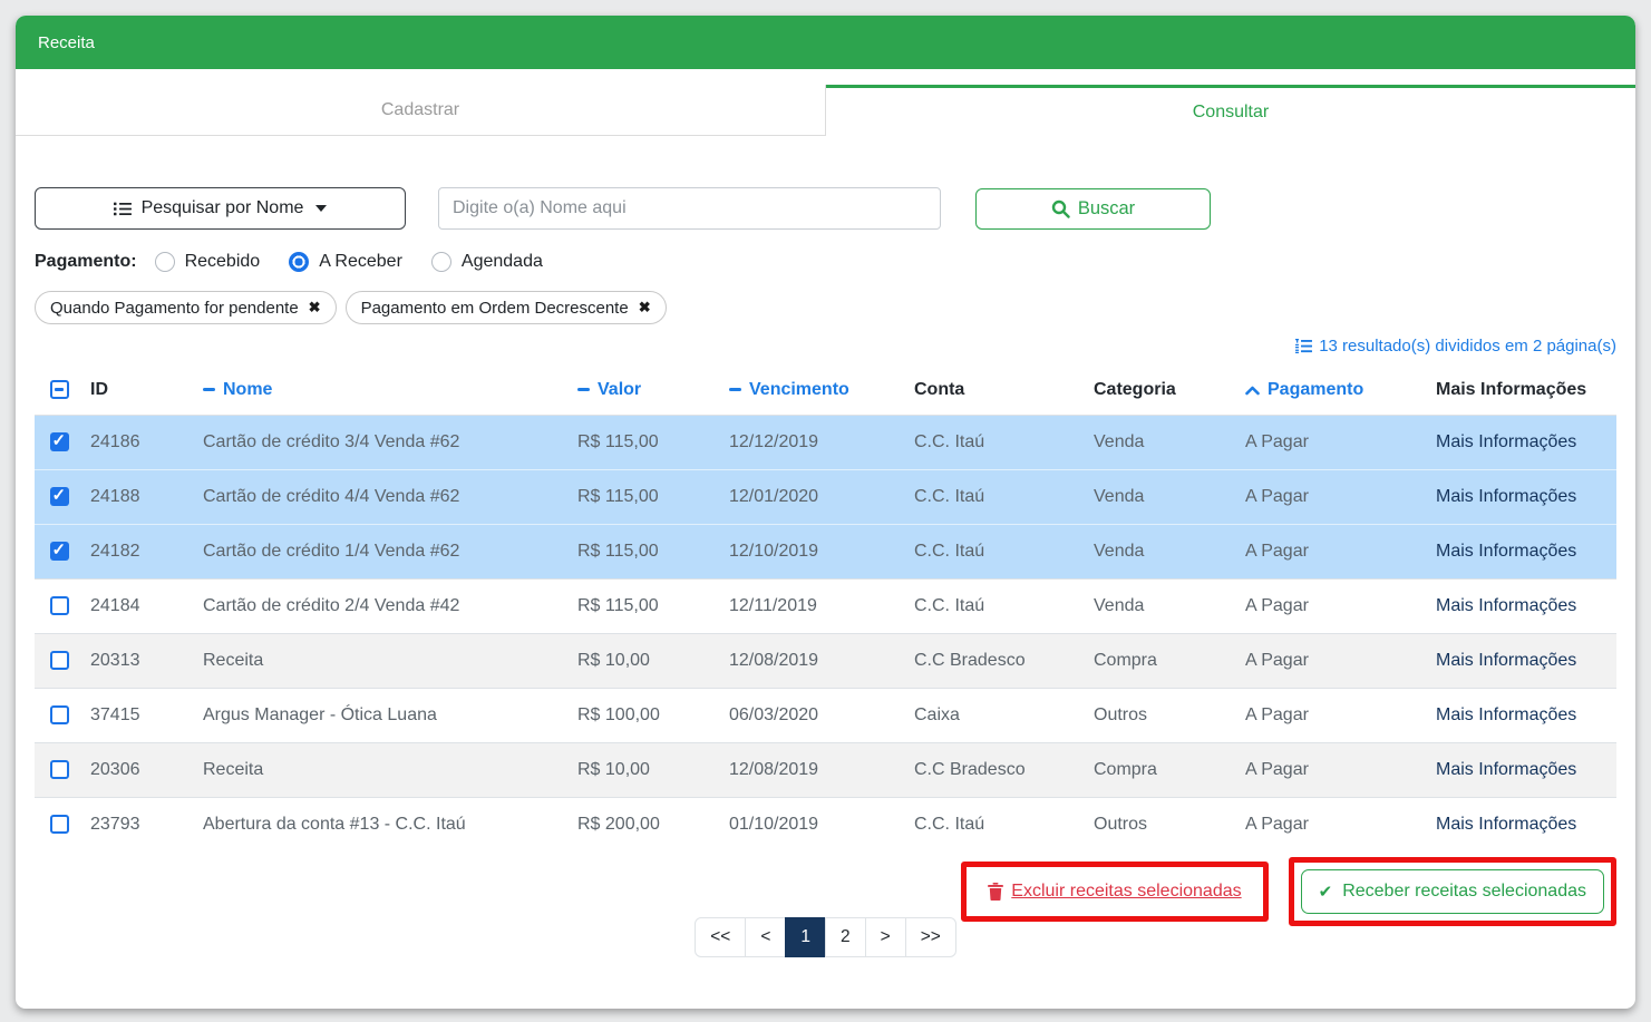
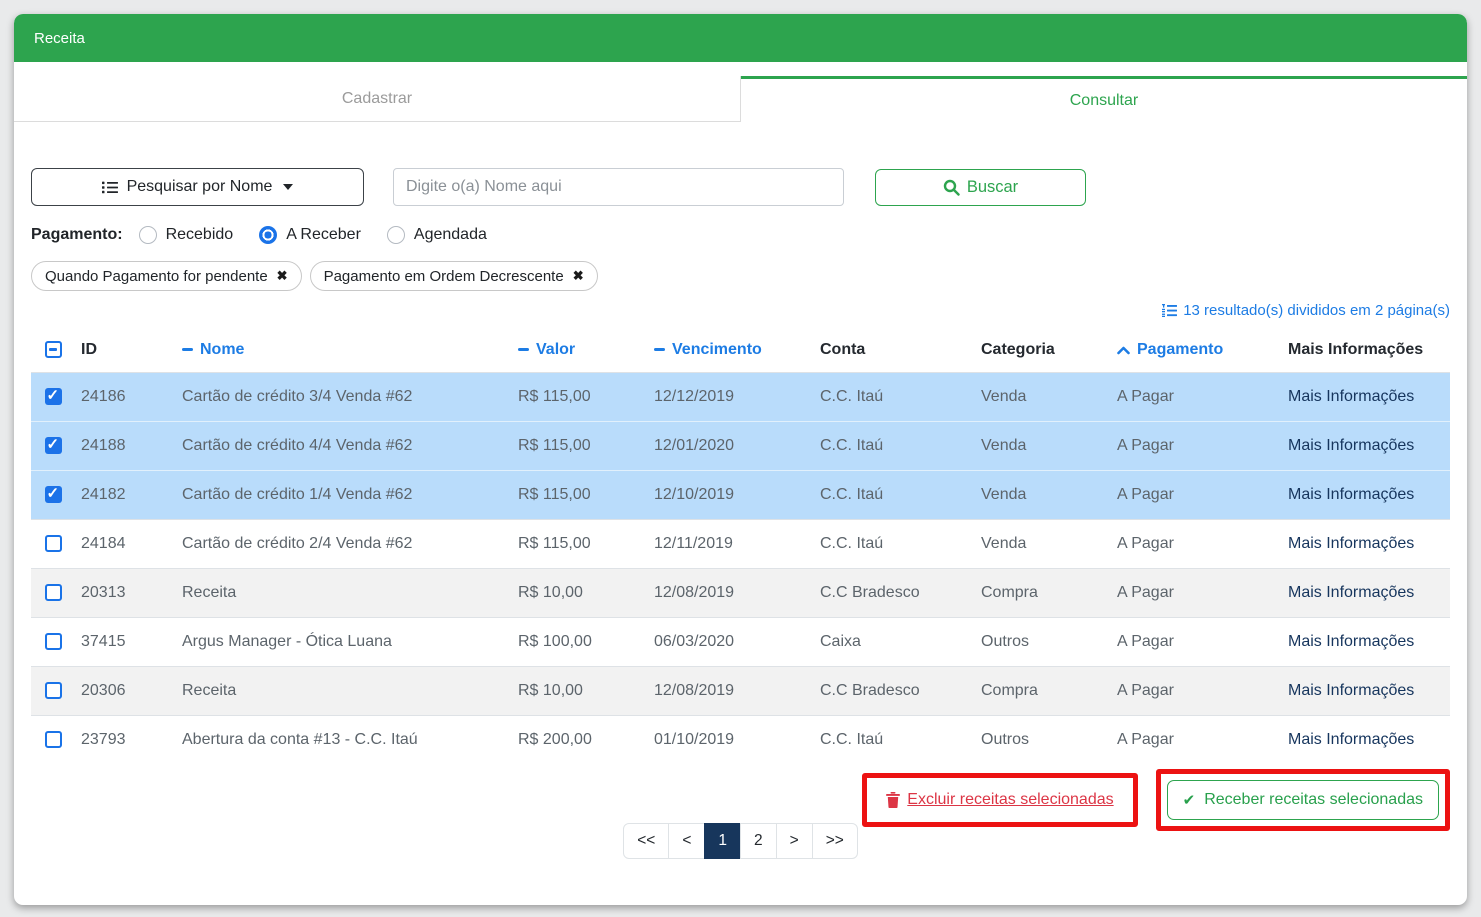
  Receita
  Cadastrar
  Consultar
  Pesquisar por Nome
  Digite o(a) Nome aqui
  Buscar
  Pagamento:
  Recebido
  A Receber
  Agendada
  Quando Pagamento for pendente
  ✖
  Pagamento em Ordem Decrescente
  ✖
  13 resultado(s) divididos em 2 página(s)
  	ID	Nome	Valor	Vencimento	Conta	Categoria	Pagamento	Mais Informações
  	24186	Cartão de crédito 3/4 Venda #62	R$ 115,00	12/12/2019	C.C. Itaú	Venda	A Pagar	Mais Informações
  	24188	Cartão de crédito 4/4 Venda #62	R$ 115,00	12/01/2020	C.C. Itaú	Venda	A Pagar	Mais Informações
  	24182	Cartão de crédito 1/4 Venda #62	R$ 115,00	12/10/2019	C.C. Itaú	Venda	A Pagar	Mais Informações
- 	24184	Cartão de crédito 2/4 Venda #42	R$ 115,00	12/11/2019	C.C. Itaú	Venda	A Pagar	Mais Informações
+ 	24184	Cartão de crédito 2/4 Venda #62	R$ 115,00	12/11/2019	C.C. Itaú	Venda	A Pagar	Mais Informações
  	20313	Receita	R$ 10,00	12/08/2019	C.C Bradesco	Compra	A Pagar	Mais Informações
  	37415	Argus Manager - Ótica Luana	R$ 100,00	06/03/2020	Caixa	Outros	A Pagar	Mais Informações
  	20306	Receita	R$ 10,00	12/08/2019	C.C Bradesco	Compra	A Pagar	Mais Informações
  	23793	Abertura da conta #13 - C.C. Itaú	R$ 200,00	01/10/2019	C.C. Itaú	Outros	A Pagar	Mais Informações
  Excluir receitas selecionadas
  ✔
  Receber receitas selecionadas
  <<
  <
  1
  2
  >
  >>
